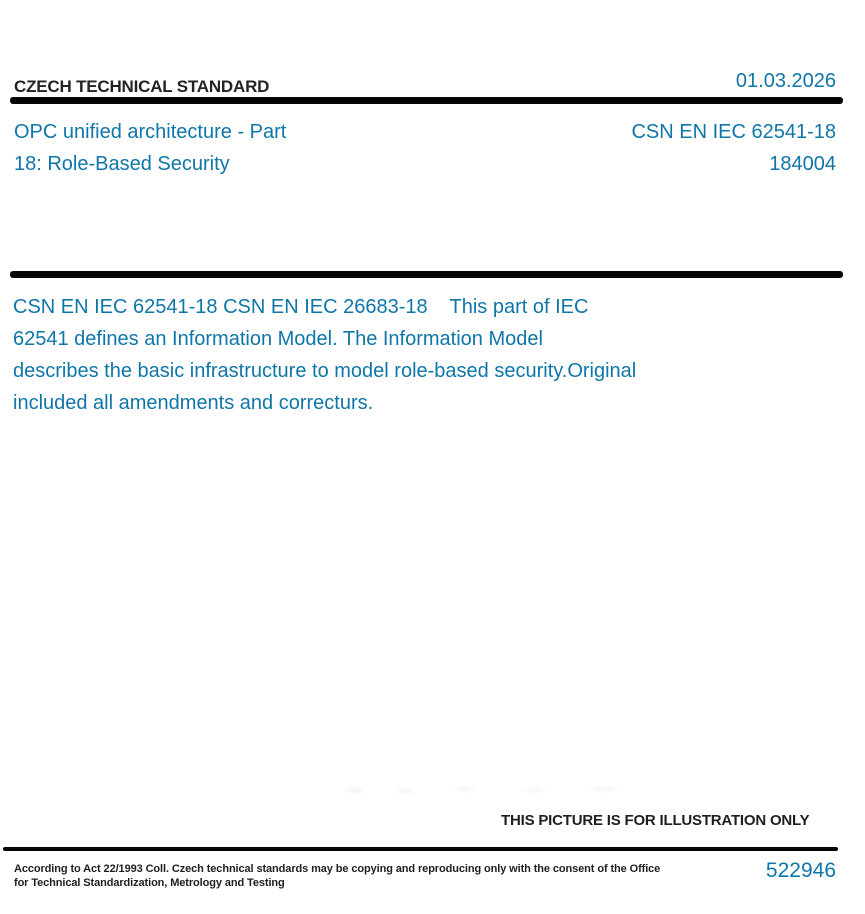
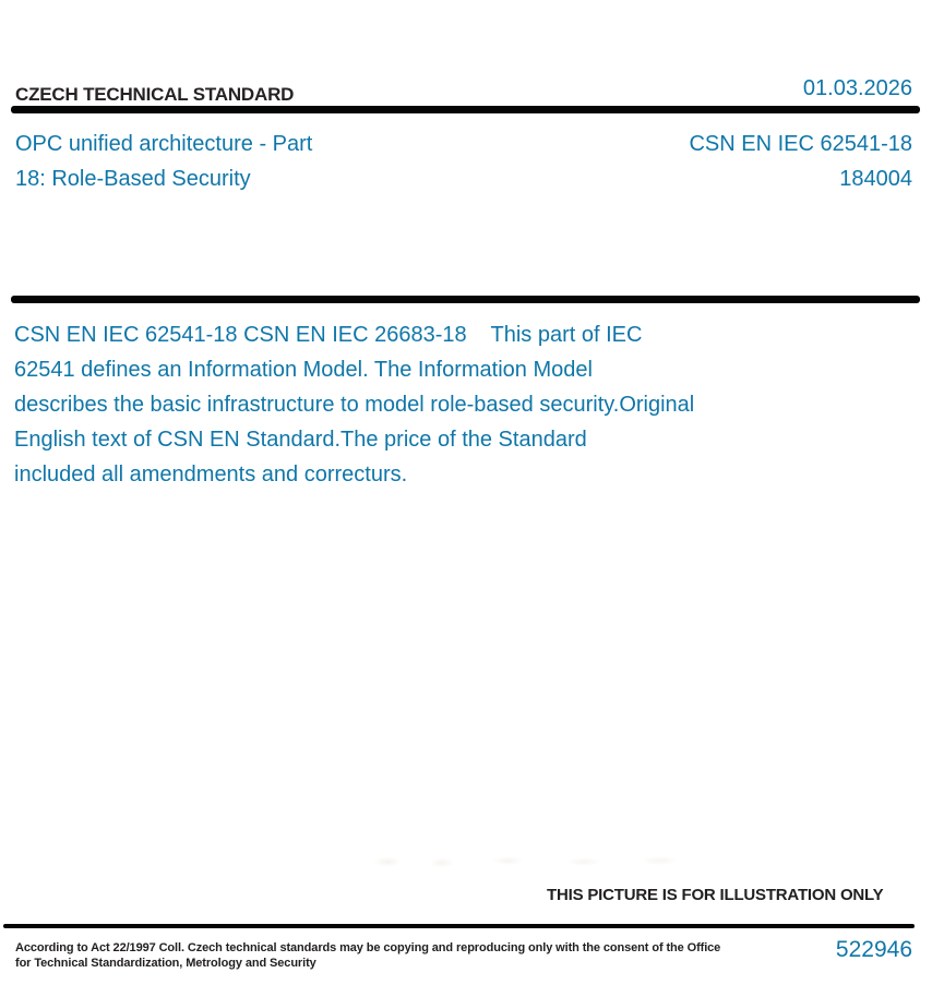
  CZECH TECHNICAL STANDARD
  01.03.2026
  OPC unified architecture - Part
  18: Role-Based Security
  CSN EN IEC 62541-18
  184004
  CSN EN IEC 62541-18 CSN EN IEC 26683-18 This part of IEC
  62541 defines an Information Model. The Information Model
  describes the basic infrastructure to model role-based security.Original
+ English text of CSN EN Standard.The price of the Standard
  included all amendments and correcturs.
  THIS PICTURE IS FOR ILLUSTRATION ONLY
- According to Act 22/1993 Coll. Czech technical standards may be copying and reproducing only with the consent of the Office
+ According to Act 22/1997 Coll. Czech technical standards may be copying and reproducing only with the consent of the Office
- for Technical Standardization, Metrology and Testing
+ for Technical Standardization, Metrology and Security
  522946
